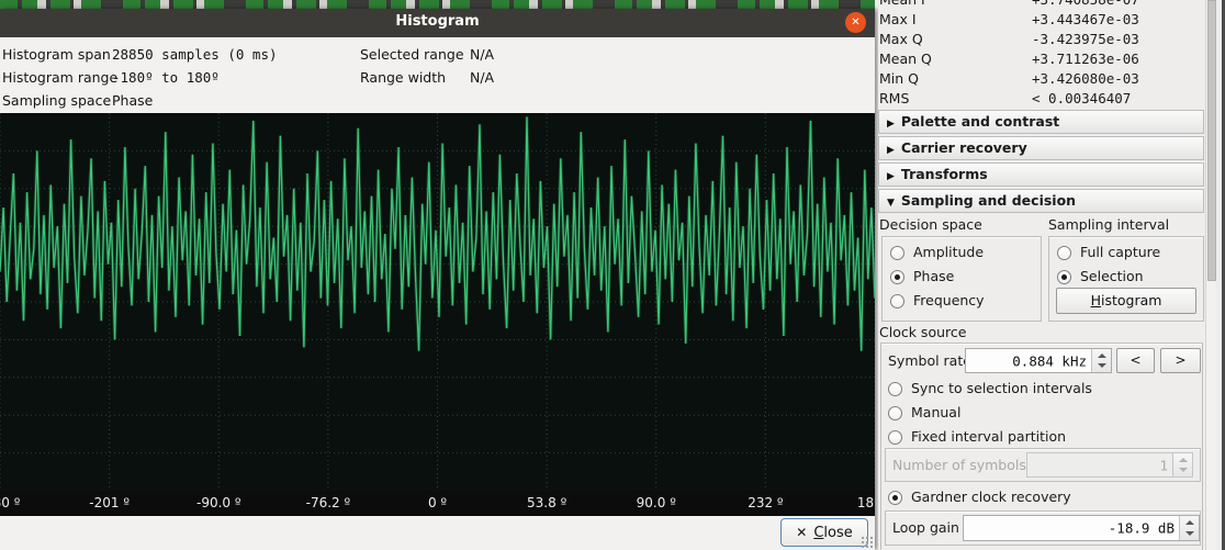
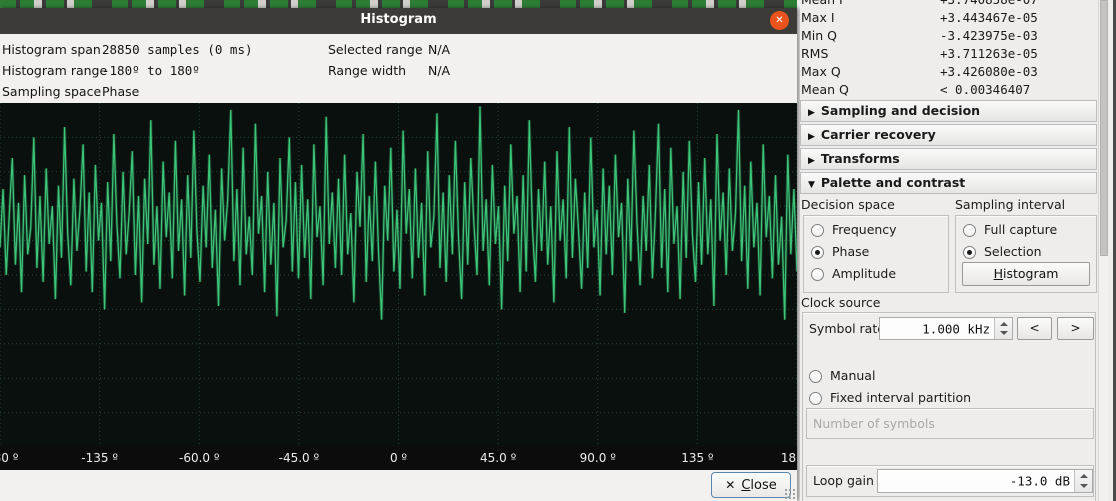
  Histogram
  ✕
  Histogram span28850 samples (0 ms)
  Histogram rang -180º to 180º
  Sampling spacePhase
  Selected range N/A
  Range width N/A
- -201 º
+ -135 º
- -90.0 º
+ -60.0 º
- -76.2 º
+ -45.0 º
  0 º
- 53.8 º
+ 45.0 º
  90.0 º
- 232 º
+ 135 º
  ✕
  Close
  Max I
- +3.443467e-03
+ +3.443467e-05
- Max Q
+ Min Q
  -3.423975e-03
- Mean Q
+ RMS
- +3.711263e-06
+ +3.711263e-05
- Min Q
+ Max Q
  +3.426080e-03
- RMS
+ Mean Q
  < 0.00346407
- ▶ Palette and contrast
+ ▶ Sampling and decision
  ▶ Carrier recovery
  ▶ Transforms
- ▼ Sampling and decision
+ ▼ Palette and contrast
  Decision space
- Amplitude
+ Frequency
  Phase
- Frequency
+ Amplitude
  Sampling interval
  Full capture
  Selection
  Histogram
  Clock source
  Symbol rat
- 0.884 kHz
+ 1.000 kHz
  <
  >
- Sync to selection intervals
  Manual
  Fixed interval partition
  Number of symbols
- 1
- Gardner clock recovery
  Loop gain
- -18.9 dB
+ -13.0 dB
